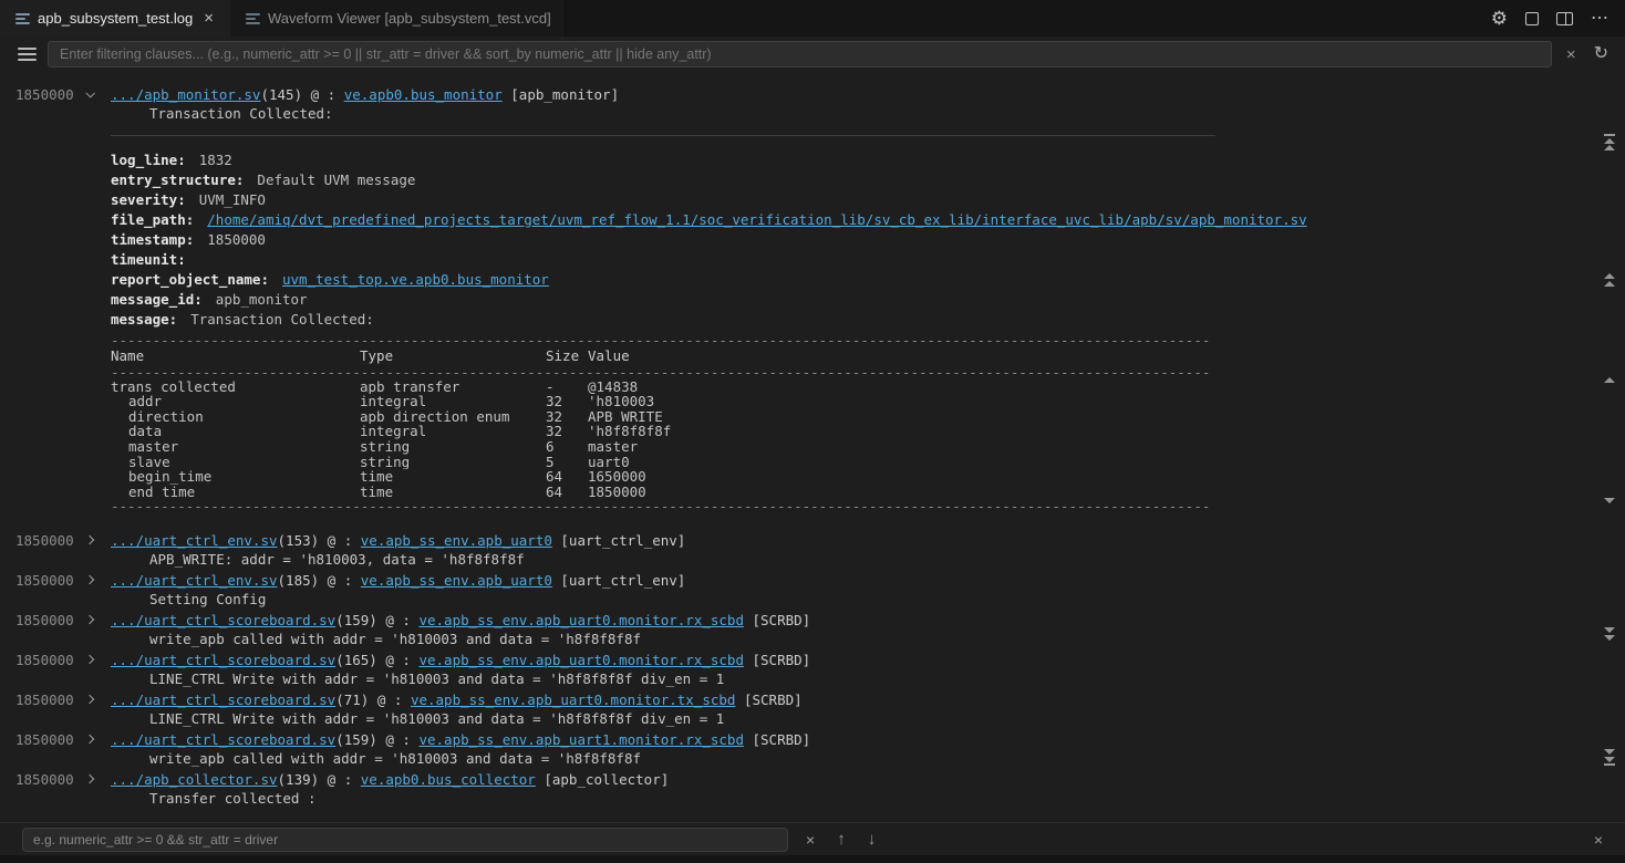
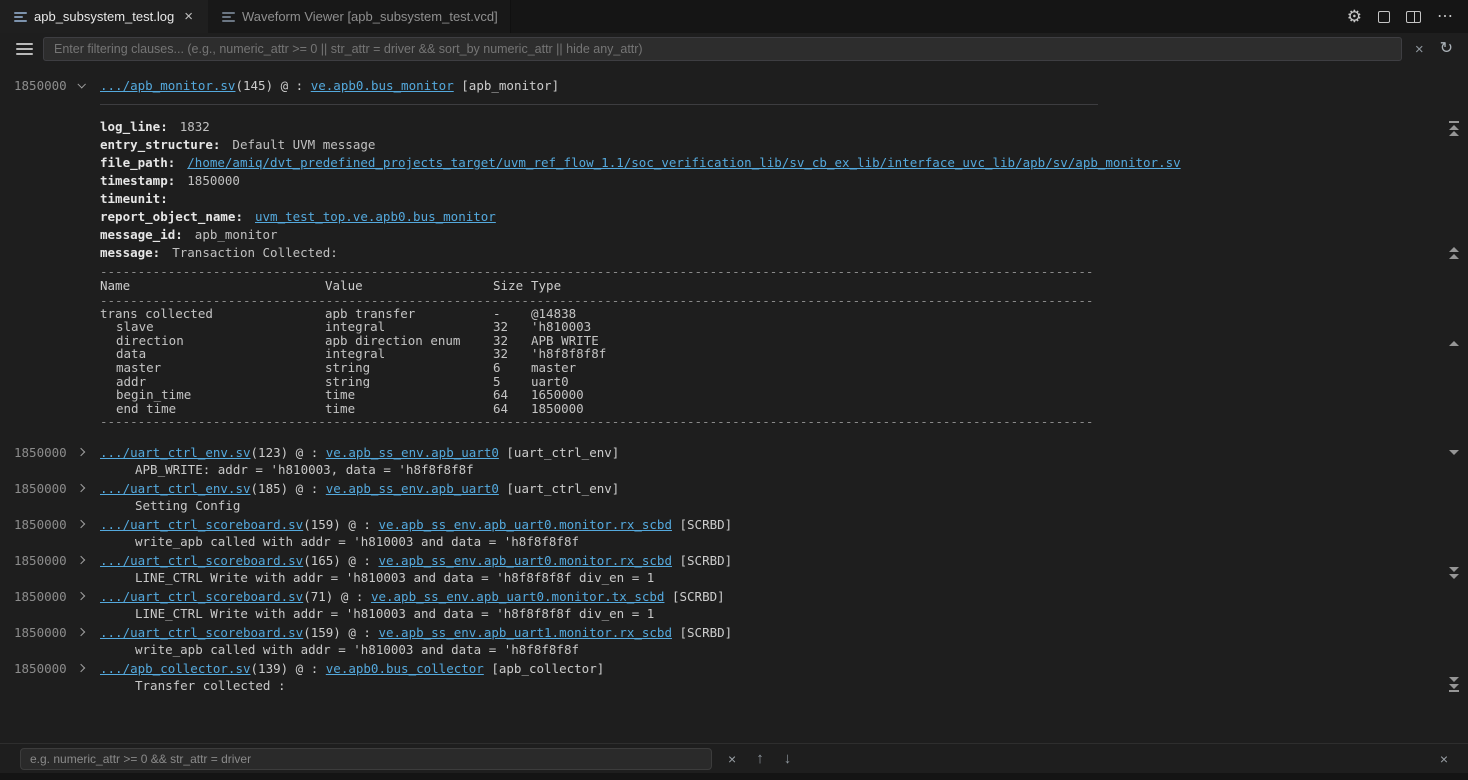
  apb_subsystem_test.log
  ×
  Waveform Viewer [apb_subsystem_test.vcd]
  ⚙
  ⋯
  Enter filtering clauses... (e.g., numeric_attr >= 0 || str_attr = driver && sort_by numeric_attr || hide any_attr)
  ×
  ↻
  1850000
  .../apb_monitor.sv
  (145) @ :
  ve.apb0.bus_monitor
  [apb_monitor]
- Transaction Collected:
  log_line: 1832
  entry_structure: Default UVM message
- severity: UVM_INFO
  file_path: /home/amiq/dvt_predefined_projects_target/uvm_ref_flow_1.1/soc_verification_lib/sv_cb_ex_lib/interface_uvc_lib/apb/sv/apb_monitor.sv
  timestamp: 1850000
  timeunit:
  report_object_name: uvm_test_top.ve.apb0.bus_monitor
  message_id: apb_monitor
  message: Transaction Collected:
  ------------------------------------------------------------------------------------------------------------------------------------
  Name
- Type
+ Value
  Size
- Value
+ Type
  ------------------------------------------------------------------------------------------------------------------------------------
  trans_collected
  apb_transfer
  -
  @14838
- addr
+ slave
  integral
  32
  'h810003
  direction
  apb_direction_enum
  32
  APB_WRITE
  data
  integral
  32
  'h8f8f8f8f
  master
  string
  6
  master
- slave
+ addr
  string
  5
  uart0
  begin_time
  time
  64
  1650000
  end_time
  time
  64
  1850000
  ------------------------------------------------------------------------------------------------------------------------------------
  1850000
  .../uart_ctrl_env.sv
- (153) @ :
+ (123) @ :
  ve.apb_ss_env.apb_uart0
  [uart_ctrl_env]
  APB_WRITE: addr = 'h810003, data = 'h8f8f8f8f
  1850000
  .../uart_ctrl_env.sv
  (185) @ :
  ve.apb_ss_env.apb_uart0
  [uart_ctrl_env]
  Setting Config
  1850000
  .../uart_ctrl_scoreboard.sv
  (159) @ :
  ve.apb_ss_env.apb_uart0.monitor.rx_scbd
  [SCRBD]
  write_apb called with addr = 'h810003 and data = 'h8f8f8f8f
  1850000
  .../uart_ctrl_scoreboard.sv
  (165) @ :
  ve.apb_ss_env.apb_uart0.monitor.rx_scbd
  [SCRBD]
  LINE_CTRL Write with addr = 'h810003 and data = 'h8f8f8f8f div_en = 1
  1850000
  .../uart_ctrl_scoreboard.sv
  (71) @ :
  ve.apb_ss_env.apb_uart0.monitor.tx_scbd
  [SCRBD]
  LINE_CTRL Write with addr = 'h810003 and data = 'h8f8f8f8f div_en = 1
  1850000
  .../uart_ctrl_scoreboard.sv
  (159) @ :
  ve.apb_ss_env.apb_uart1.monitor.rx_scbd
  [SCRBD]
  write_apb called with addr = 'h810003 and data = 'h8f8f8f8f
  1850000
  .../apb_collector.sv
  (139) @ :
  ve.apb0.bus_collector
  [apb_collector]
  Transfer collected :
  e.g. numeric_attr >= 0 && str_attr = driver
  ×
  ↑
  ↓
  ×
